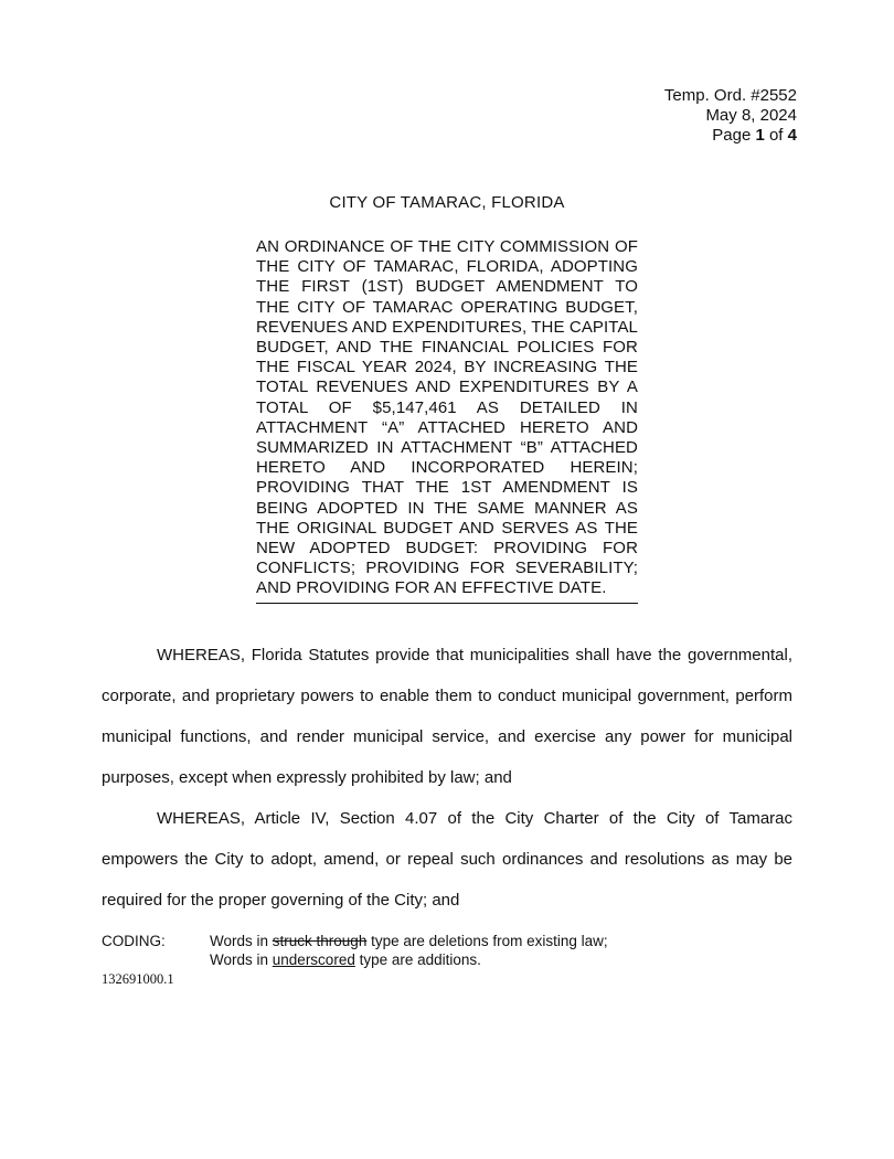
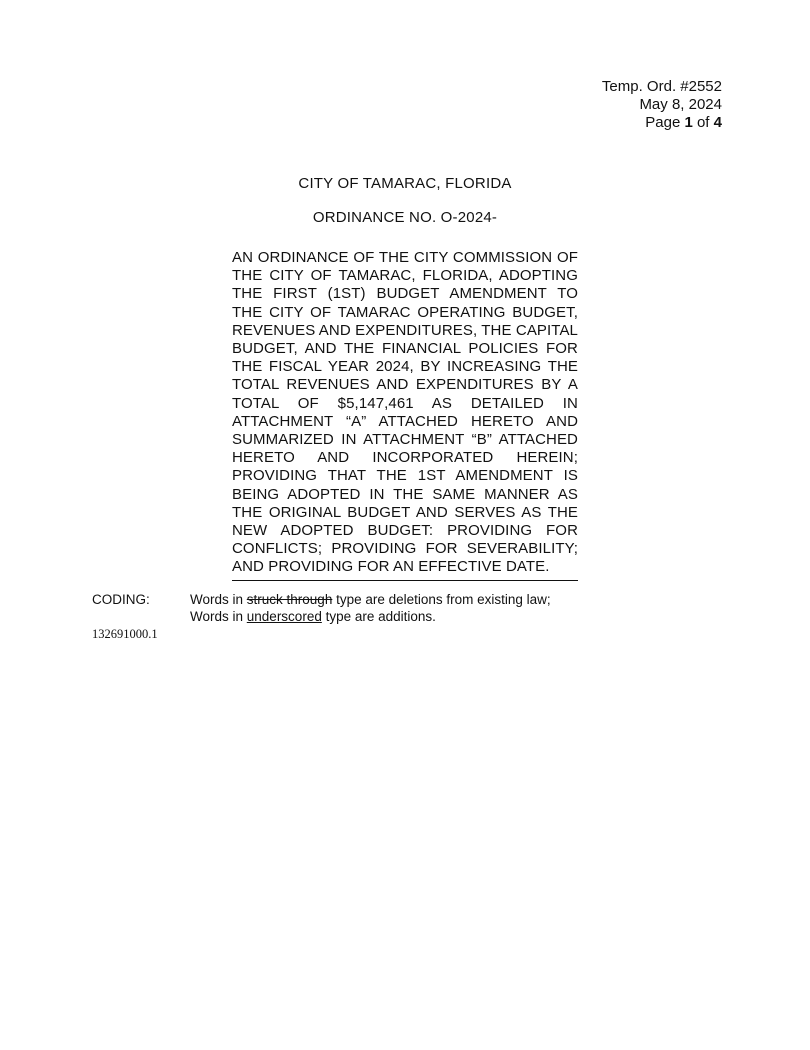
  Temp. Ord. #2552
  May 8, 2024
  Page 1 of 4
  CITY OF TAMARAC, FLORIDA
+ ORDINANCE NO. O-2024-
  AN ORDINANCE OF THE CITY COMMISSION OF THE CITY OF TAMARAC, FLORIDA, ADOPTING THE FIRST (1ST) BUDGET AMENDMENT TO THE CITY OF TAMARAC OPERATING BUDGET, REVENUES AND EXPENDITURES, THE CAPITAL BUDGET, AND THE FINANCIAL POLICIES FOR THE FISCAL YEAR 2024, BY INCREASING THE TOTAL REVENUES AND EXPENDITURES BY A TOTAL OF $5,147,461 AS DETAILED IN ATTACHMENT “A” ATTACHED HERETO AND SUMMARIZED IN ATTACHMENT “B” ATTACHED HERETO AND INCORPORATED HEREIN; PROVIDING THAT THE 1ST AMENDMENT IS BEING ADOPTED IN THE SAME MANNER AS THE ORIGINAL BUDGET AND SERVES AS THE NEW ADOPTED BUDGET: PROVIDING FOR CONFLICTS; PROVIDING FOR SEVERABILITY; AND PROVIDING FOR AN EFFECTIVE DATE.
- WHEREAS, Florida Statutes provide that municipalities shall have the governmental, corporate, and proprietary powers to enable them to conduct municipal government, perform municipal functions, and render municipal service, and exercise any power for municipal purposes, except when expressly prohibited by law; and
- WHEREAS, Article IV, Section 4.07 of the City Charter of the City of Tamarac empowers the City to adopt, amend, or repeal such ordinances and resolutions as may be required for the proper governing of the City; and
  CODING:
  Words in struck through type are deletions from existing law;
  Words in underscored type are additions.
  132691000.1
